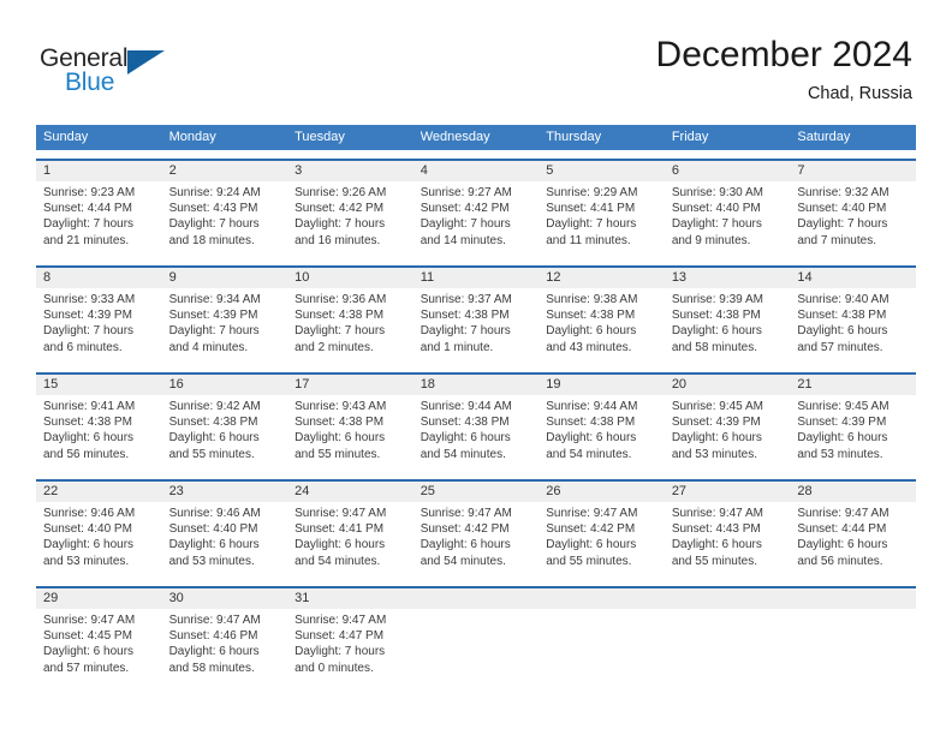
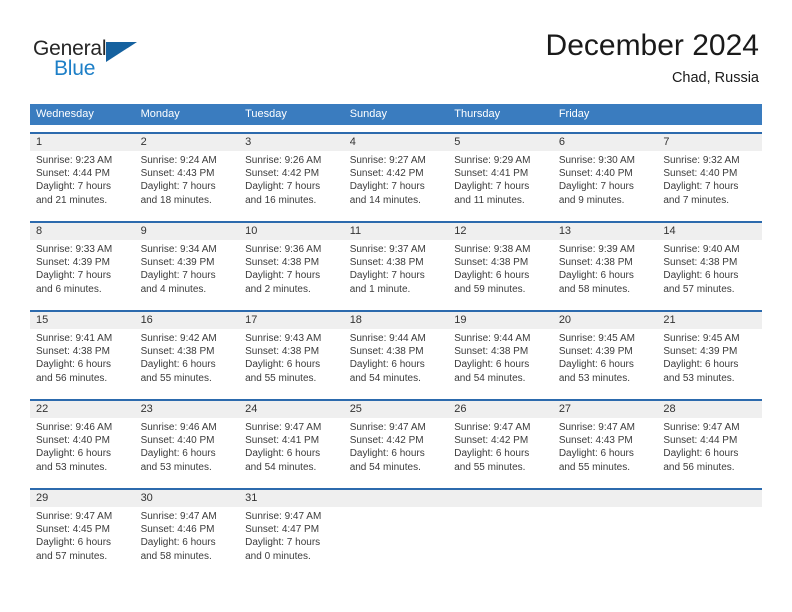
  General
  Blue
  December 2024
  Chad, Russia
- Sunday
+ Wednesday
  Monday
  Tuesday
- Wednesday
+ Sunday
  Thursday
  Friday
- Saturday
  1
  2
  3
  4
  5
  6
  7
  Sunrise: 9:23 AM
  Sunset: 4:44 PM
  Daylight: 7 hours
  and 21 minutes.
  Sunrise: 9:24 AM
  Sunset: 4:43 PM
  Daylight: 7 hours
  and 18 minutes.
  Sunrise: 9:26 AM
  Sunset: 4:42 PM
  Daylight: 7 hours
  and 16 minutes.
  Sunrise: 9:27 AM
  Sunset: 4:42 PM
  Daylight: 7 hours
  and 14 minutes.
  Sunrise: 9:29 AM
  Sunset: 4:41 PM
  Daylight: 7 hours
  and 11 minutes.
  Sunrise: 9:30 AM
  Sunset: 4:40 PM
  Daylight: 7 hours
  and 9 minutes.
  Sunrise: 9:32 AM
  Sunset: 4:40 PM
  Daylight: 7 hours
  and 7 minutes.
  8
  9
  10
  11
  12
  13
  14
  Sunrise: 9:33 AM
  Sunset: 4:39 PM
  Daylight: 7 hours
  and 6 minutes.
  Sunrise: 9:34 AM
  Sunset: 4:39 PM
  Daylight: 7 hours
  and 4 minutes.
  Sunrise: 9:36 AM
  Sunset: 4:38 PM
  Daylight: 7 hours
  and 2 minutes.
  Sunrise: 9:37 AM
  Sunset: 4:38 PM
  Daylight: 7 hours
  and 1 minute.
  Sunrise: 9:38 AM
  Sunset: 4:38 PM
  Daylight: 6 hours
- and 43 minutes.
+ and 59 minutes.
  Sunrise: 9:39 AM
  Sunset: 4:38 PM
  Daylight: 6 hours
  and 58 minutes.
  Sunrise: 9:40 AM
  Sunset: 4:38 PM
  Daylight: 6 hours
  and 57 minutes.
  15
  16
  17
  18
  19
  20
  21
  Sunrise: 9:41 AM
  Sunset: 4:38 PM
  Daylight: 6 hours
  and 56 minutes.
  Sunrise: 9:42 AM
  Sunset: 4:38 PM
  Daylight: 6 hours
  and 55 minutes.
  Sunrise: 9:43 AM
  Sunset: 4:38 PM
  Daylight: 6 hours
  and 55 minutes.
  Sunrise: 9:44 AM
  Sunset: 4:38 PM
  Daylight: 6 hours
  and 54 minutes.
  Sunrise: 9:44 AM
  Sunset: 4:38 PM
  Daylight: 6 hours
  and 54 minutes.
  Sunrise: 9:45 AM
  Sunset: 4:39 PM
  Daylight: 6 hours
  and 53 minutes.
  Sunrise: 9:45 AM
  Sunset: 4:39 PM
  Daylight: 6 hours
  and 53 minutes.
  22
  23
  24
  25
  26
  27
  28
  Sunrise: 9:46 AM
  Sunset: 4:40 PM
  Daylight: 6 hours
  and 53 minutes.
  Sunrise: 9:46 AM
  Sunset: 4:40 PM
  Daylight: 6 hours
  and 53 minutes.
  Sunrise: 9:47 AM
  Sunset: 4:41 PM
  Daylight: 6 hours
  and 54 minutes.
  Sunrise: 9:47 AM
  Sunset: 4:42 PM
  Daylight: 6 hours
  and 54 minutes.
  Sunrise: 9:47 AM
  Sunset: 4:42 PM
  Daylight: 6 hours
  and 55 minutes.
  Sunrise: 9:47 AM
  Sunset: 4:43 PM
  Daylight: 6 hours
  and 55 minutes.
  Sunrise: 9:47 AM
  Sunset: 4:44 PM
  Daylight: 6 hours
  and 56 minutes.
  29
  30
  31
  Sunrise: 9:47 AM
  Sunset: 4:45 PM
  Daylight: 6 hours
  and 57 minutes.
  Sunrise: 9:47 AM
  Sunset: 4:46 PM
  Daylight: 6 hours
  and 58 minutes.
  Sunrise: 9:47 AM
  Sunset: 4:47 PM
  Daylight: 7 hours
  and 0 minutes.
